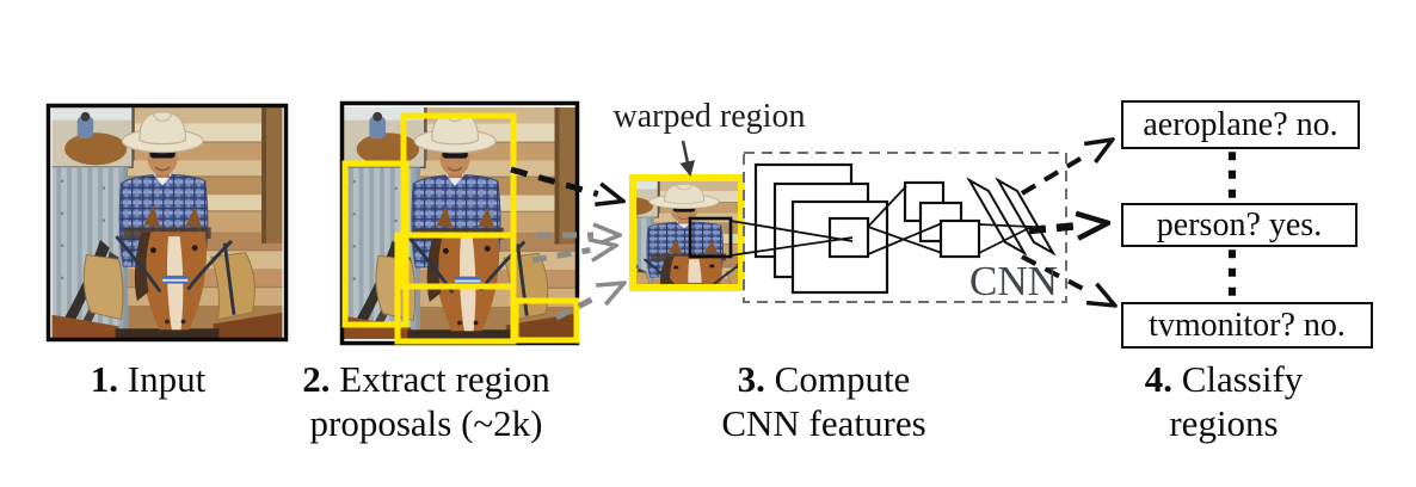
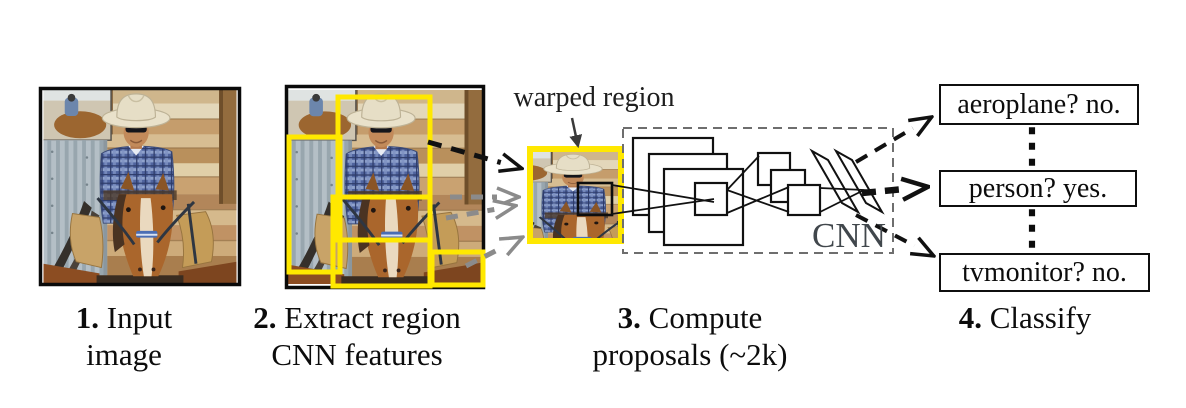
  warped region
  CNN
  aeroplane? no.
  ⋮
  person? yes.
  ⋮
  tvmonitor? no.
  1. Input
+ image
  2. Extract region
- proposals (~2k)
+ CNN features
  3. Compute
- CNN features
+ proposals (~2k)
  4. Classify
- regions
